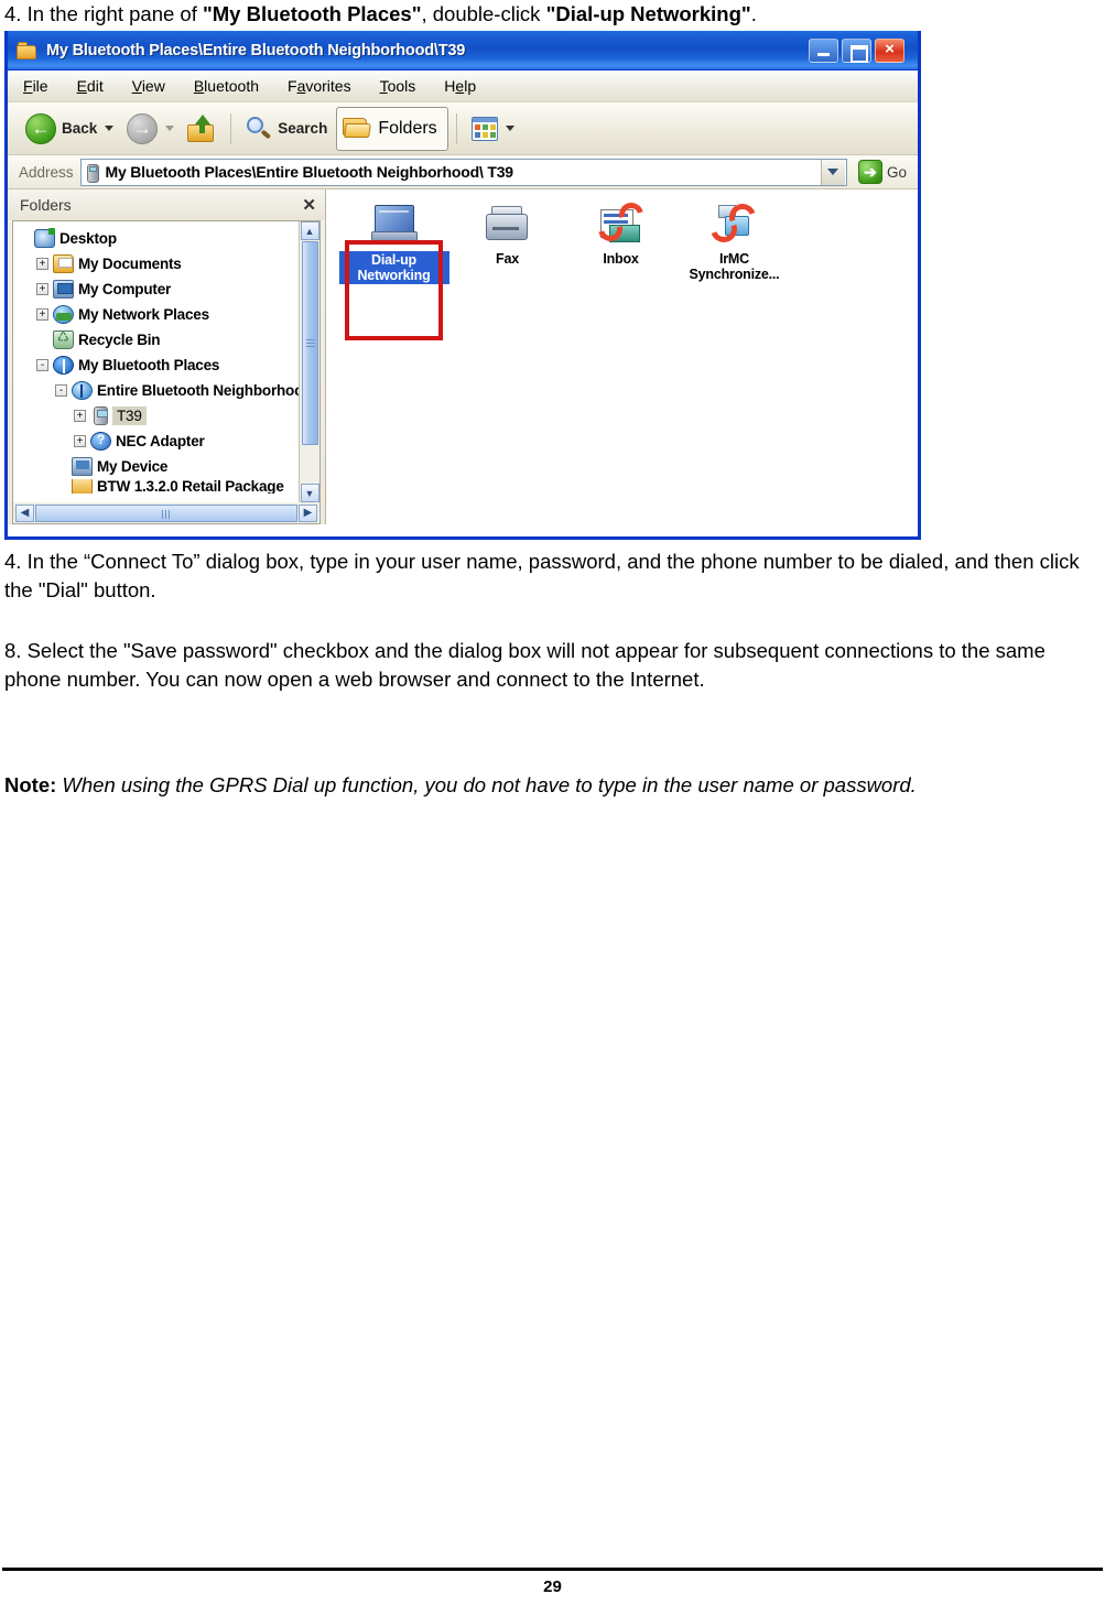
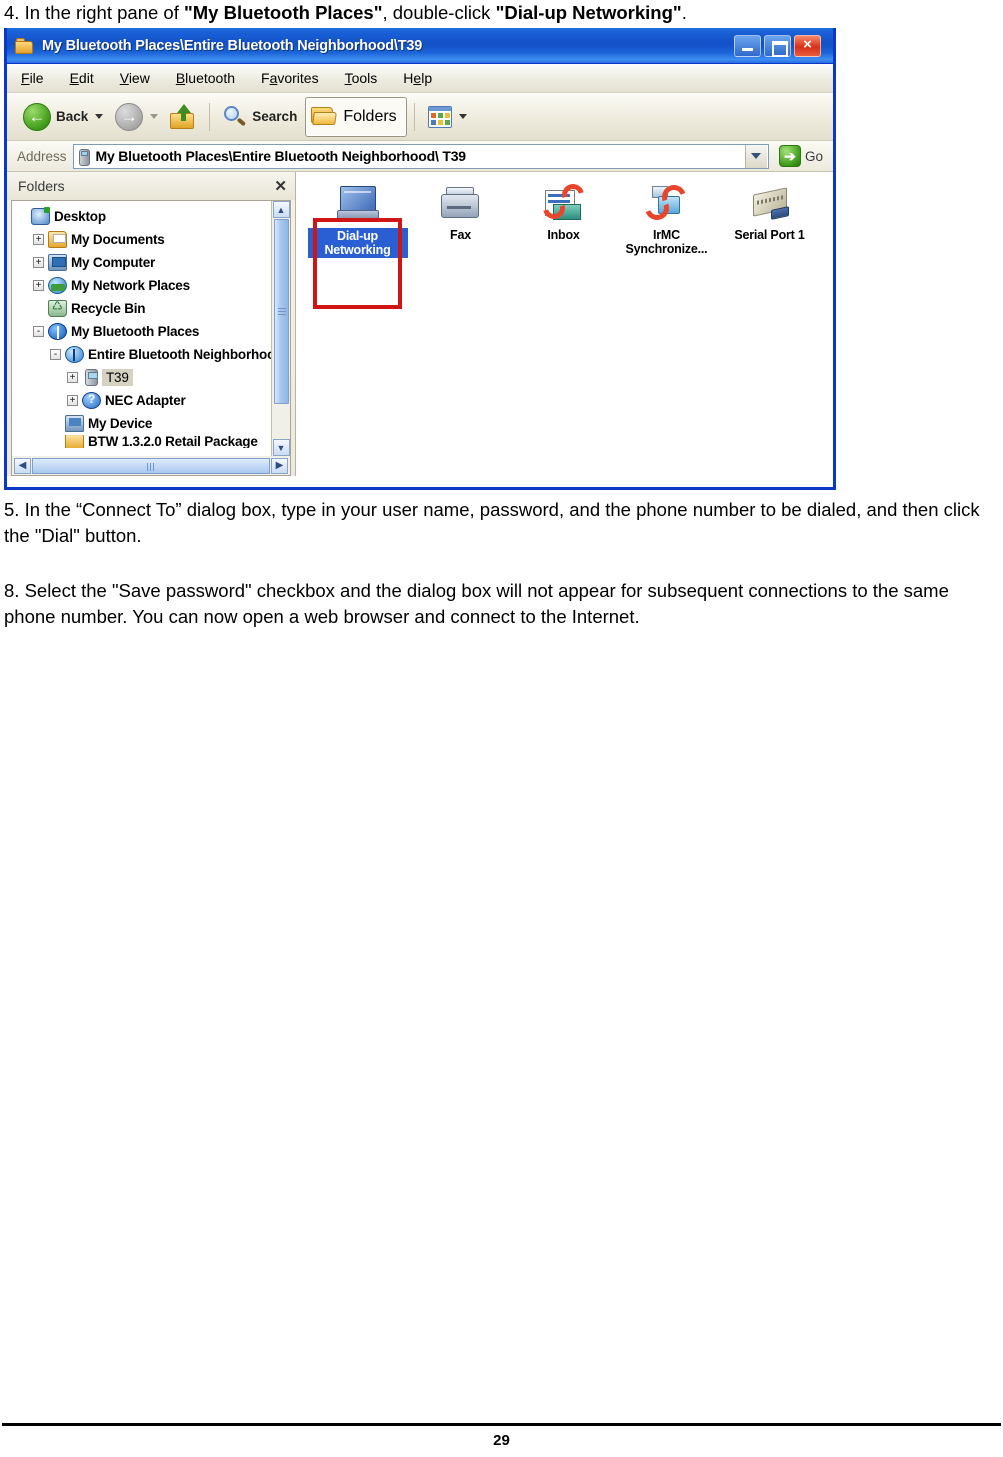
  4. In the right pane of "My Bluetooth Places", double-click "Dial-up Networking".
  My Bluetooth Places\Entire Bluetooth Neighborhood\T39
  ×
  File
  Edit
  View
  Bluetooth
  Favorites
  Tools
  Help
  ←
  Back
  →
  Search
  Folders
  Address
  My Bluetooth Places\Entire Bluetooth Neighborhood\ T39
  ➔
  Go
  Folders
  ✕
  Desktop
  +
  My Documents
  +
  My Computer
  +
  My Network Places
  Recycle Bin
  -
  My Bluetooth Places
  -
  Entire Bluetooth Neighborho
  +
  T39
  +
  NEC Adapter
  My Device
  BTW 1.3.2.0 Retail Package
  ▲
  ▼
  ◀
  ▶
  Dial-up Networking
  Fax
  Inbox
  IrMC Synchronize...
+ Serial Port 1
- 4. In the “Connect To” dialog box, type in your user name, password, and the phone number to be dialed, and then click the "Dial" button.
+ 5. In the “Connect To” dialog box, type in your user name, password, and the phone number to be dialed, and then click the "Dial" button.
  8. Select the "Save password" checkbox and the dialog box will not appear for subsequent connections to the same phone number. You can now open a web browser and connect to the Internet.
- Note: When using the GPRS Dial up function, you do not have to type in the user name or password.
  29
